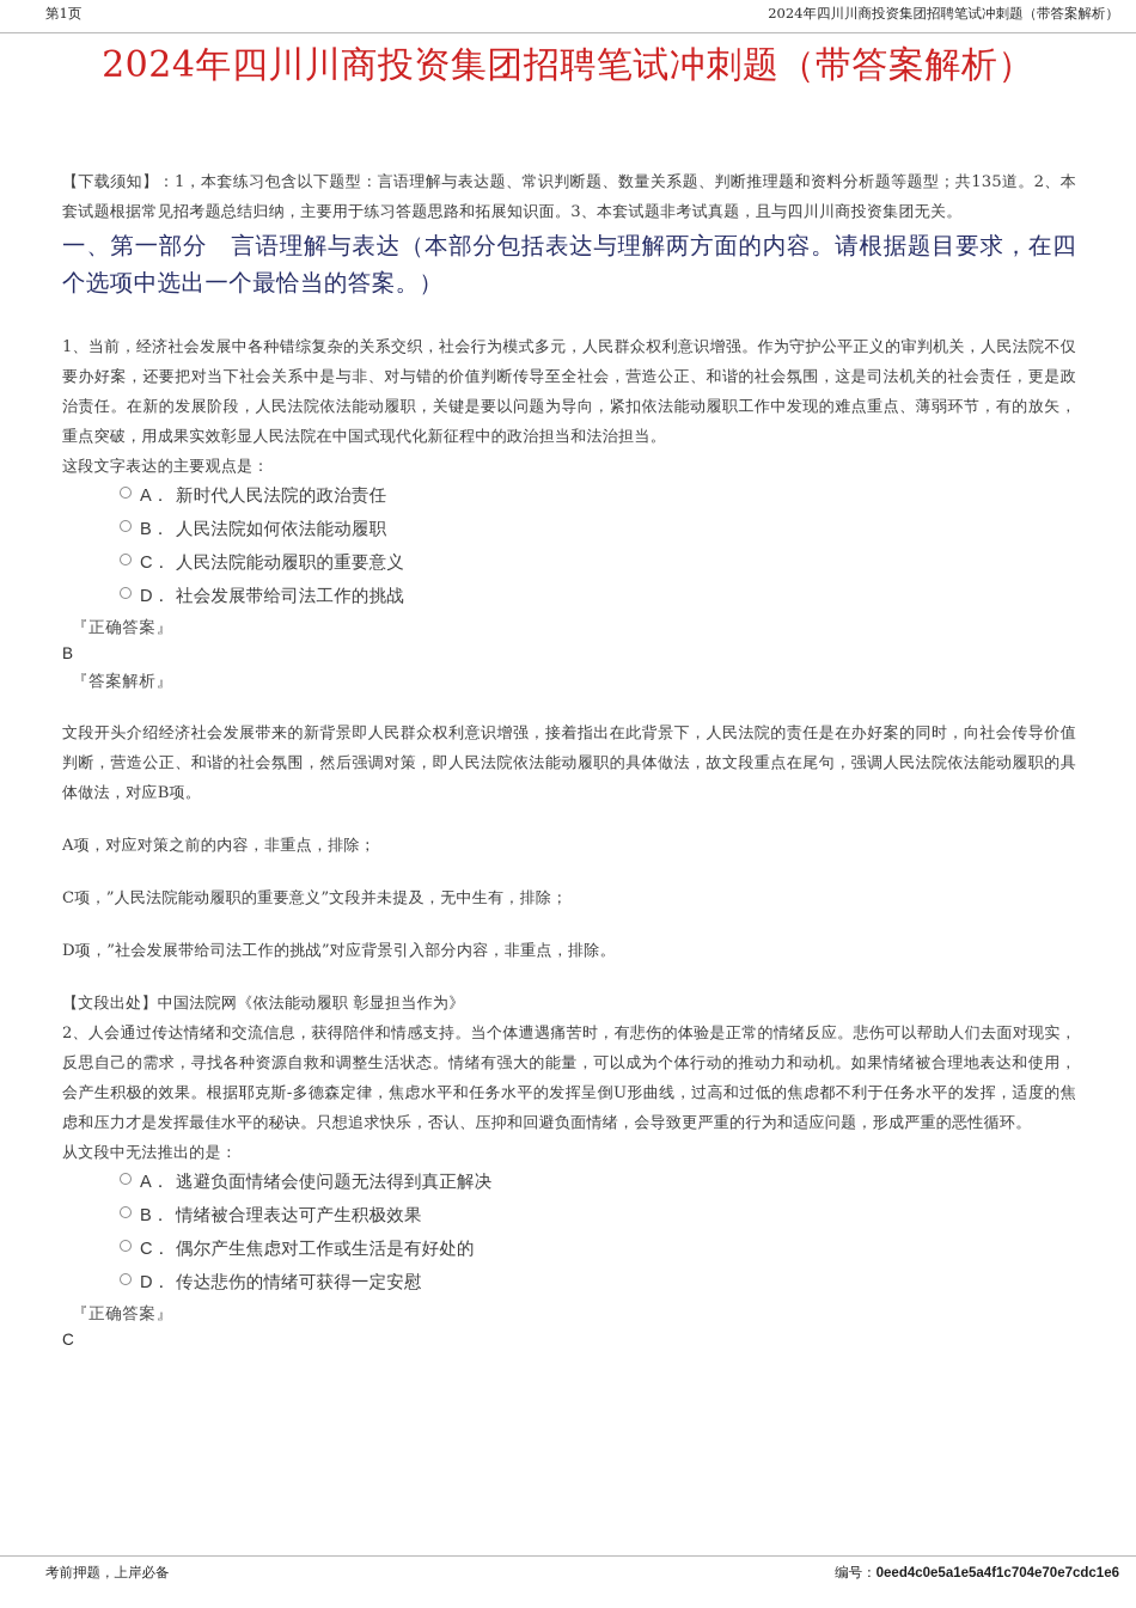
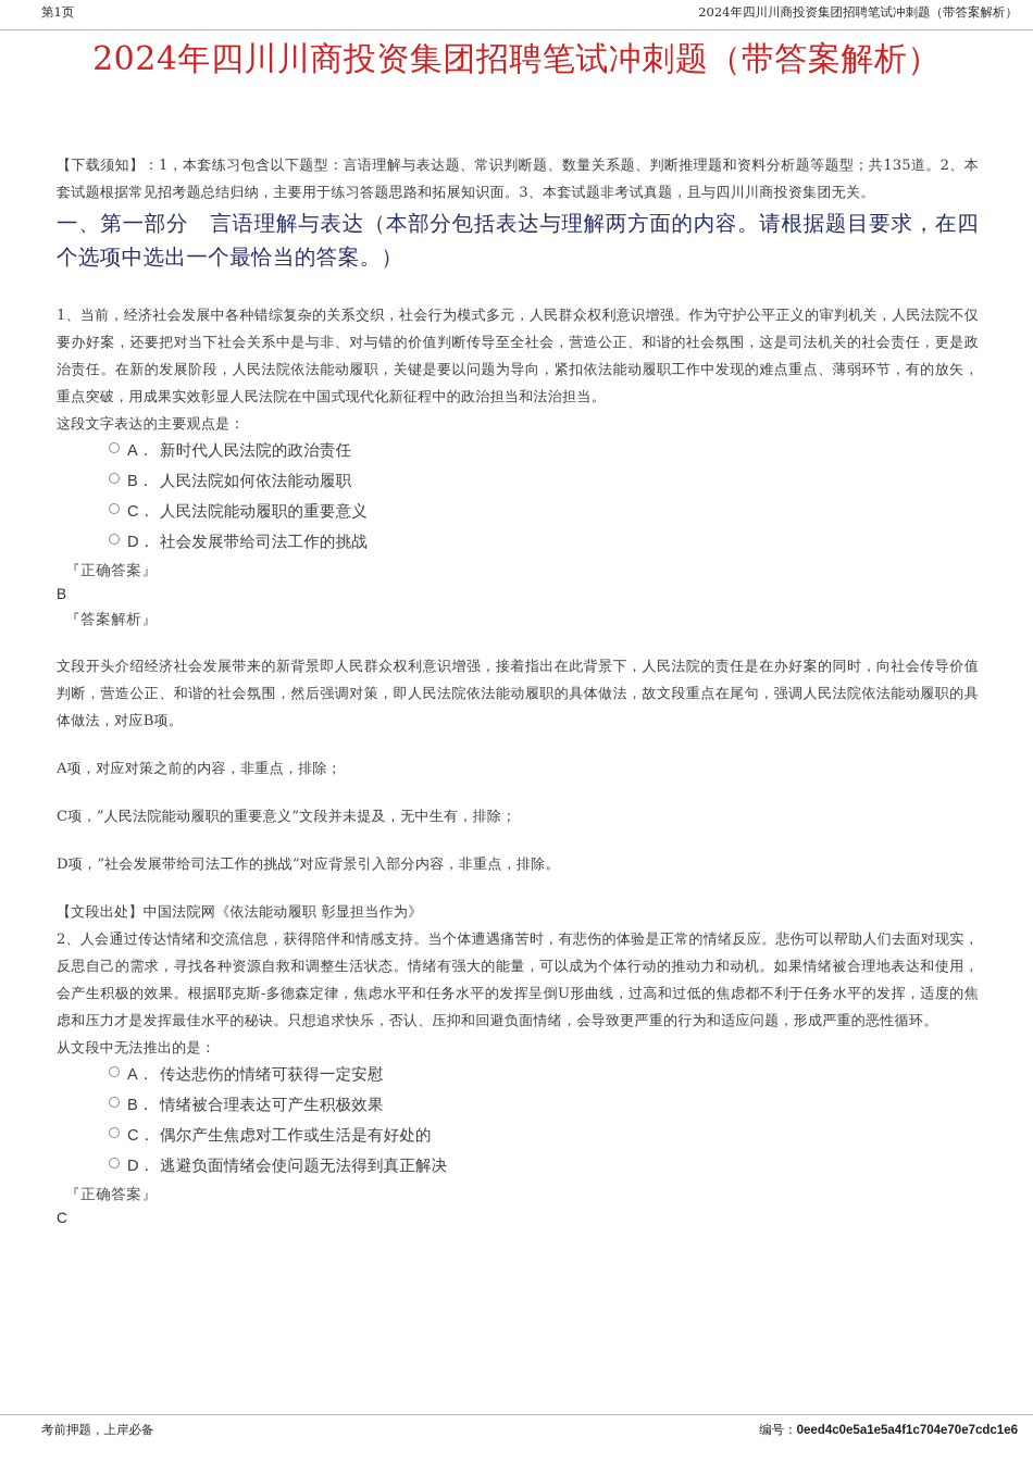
  第1页
  2024年四川川商投资集团招聘笔试冲刺题（带答案解析）
  2024年四川川商投资集团招聘笔试冲刺题（带答案解析）
  【下载须知】：1，本套练习包含以下题型：言语理解与表达题、常识判断题、数量关系题、判断推理题和资料分析题等题型；共135道。2、本套试题根据常见招考题总结归纳，主要用于练习答题思路和拓展知识面。3、本套试题非考试真题，且与四川川商投资集团无关。
  一、第一部分 言语理解与表达（本部分包括表达与理解两方面的内容。请根据题目要求，在四个选项中选出一个最恰当的答案。）
  1、当前，经济社会发展中各种错综复杂的关系交织，社会行为模式多元，人民群众权利意识增强。作为守护公平正义的审判机关，人民法院不仅要办好案，还要把对当下社会关系中是与非、对与错的价值判断传导至全社会，营造公正、和谐的社会氛围，这是司法机关的社会责任，更是政治责任。在新的发展阶段，人民法院依法能动履职，关键是要以问题为导向，紧扣依法能动履职工作中发现的难点重点、薄弱环节，有的放矢，重点突破，用成果实效彰显人民法院在中国式现代化新征程中的政治担当和法治担当。
  这段文字表达的主要观点是：
  A．
  新时代人民法院的政治责任
  B．
  人民法院如何依法能动履职
  C．
  人民法院能动履职的重要意义
  D．
  社会发展带给司法工作的挑战
  『正确答案』
  B
  『答案解析』
  文段开头介绍经济社会发展带来的新背景即人民群众权利意识增强，接着指出在此背景下，人民法院的责任是在办好案的同时，向社会传导价值判断，营造公正、和谐的社会氛围，然后强调对策，即人民法院依法能动履职的具体做法，故文段重点在尾句，强调人民法院依法能动履职的具体做法，对应B项。
  A项，对应对策之前的内容，非重点，排除；
  C项，”人民法院能动履职的重要意义”文段并未提及，无中生有，排除；
  D项，”社会发展带给司法工作的挑战”对应背景引入部分内容，非重点，排除。
  【文段出处】中国法院网《依法能动履职 彰显担当作为》
  2、人会通过传达情绪和交流信息，获得陪伴和情感支持。当个体遭遇痛苦时，有悲伤的体验是正常的情绪反应。悲伤可以帮助人们去面对现实，反思自己的需求，寻找各种资源自救和调整生活状态。情绪有强大的能量，可以成为个体行动的推动力和动机。如果情绪被合理地表达和使用，会产生积极的效果。根据耶克斯-多德森定律，焦虑水平和任务水平的发挥呈倒U形曲线，过高和过低的焦虑都不利于任务水平的发挥，适度的焦虑和压力才是发挥最佳水平的秘诀。只想追求快乐，否认、压抑和回避负面情绪，会导致更严重的行为和适应问题，形成严重的恶性循环。
  从文段中无法推出的是：
  A．
- 逃避负面情绪会使问题无法得到真正解决
+ 传达悲伤的情绪可获得一定安慰
  B．
  情绪被合理表达可产生积极效果
  C．
  偶尔产生焦虑对工作或生活是有好处的
  D．
- 传达悲伤的情绪可获得一定安慰
+ 逃避负面情绪会使问题无法得到真正解决
  『正确答案』
  C
  考前押题，上岸必备
  编号：0eed4c0e5a1e5a4f1c704e70e7cdc1e6
